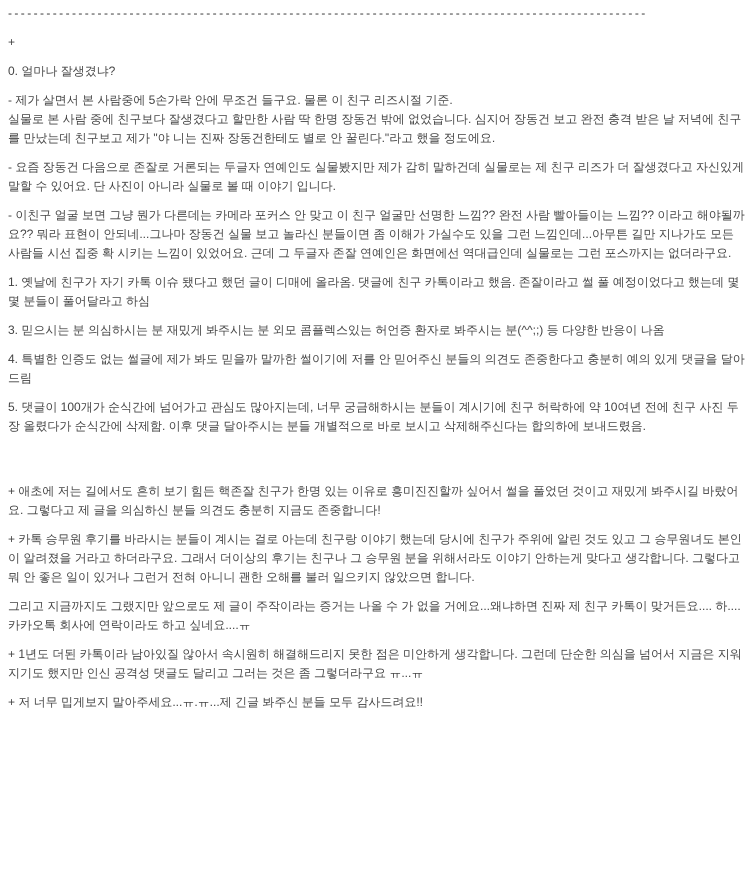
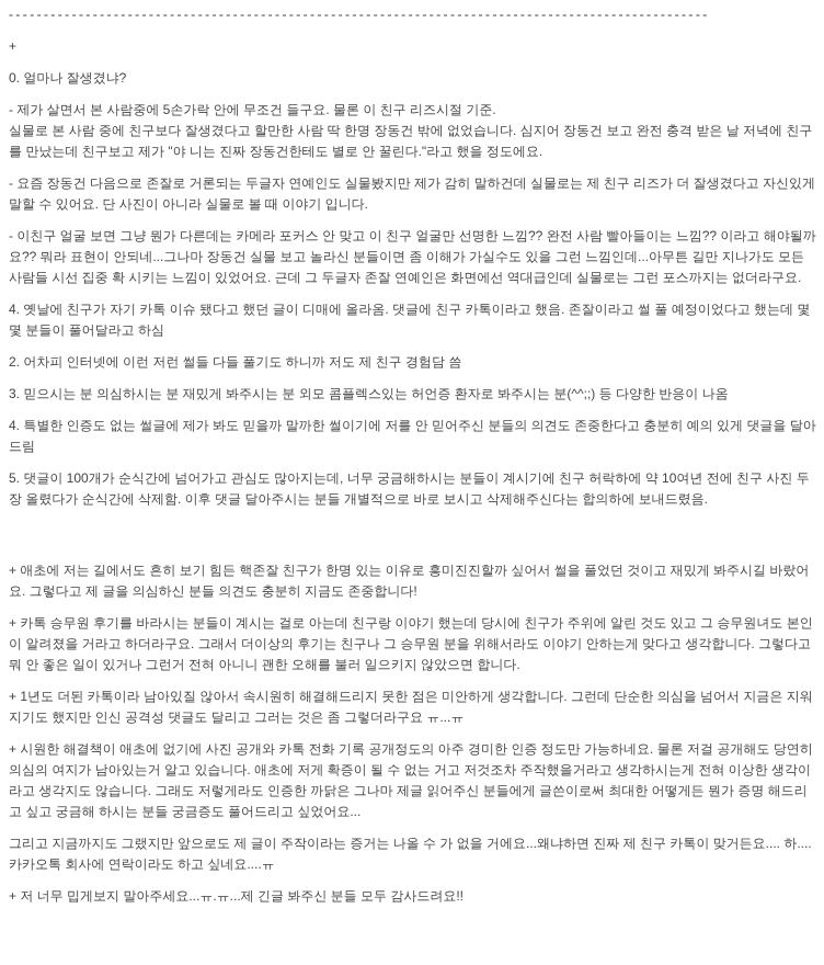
  ----------------------------------------------------------------------------------------------------
  +
  0. 얼마나 잘생겼냐?
  - 제가 살면서 본 사람중에 5손가락 안에 무조건 들구요. 물론 이 친구 리즈시절 기준.
  실물로 본 사람 중에 친구보다 잘생겼다고 할만한 사람 딱 한명 장동건 밖에 없었습니다. 심지어 장동건 보고 완전 충격 받은 날 저녁에 친구를 만났는데 친구보고 제가 "야 니는 진짜 장동건한테도 별로 안 꿀린다."라고 했을 정도에요.
  - 요즘 장동건 다음으로 존잘로 거론되는 두글자 연예인도 실물봤지만 제가 감히 말하건데 실물로는 제 친구 리즈가 더 잘생겼다고 자신있게 말할 수 있어요. 단 사진이 아니라 실물로 볼 때 이야기 입니다.
  - 이친구 얼굴 보면 그냥 뭔가 다른데는 카메라 포커스 안 맞고 이 친구 얼굴만 선명한 느낌?? 완전 사람 빨아들이는 느낌?? 이라고 해야될까요?? 뭐라 표현이 안되네...그나마 장동건 실물 보고 놀라신 분들이면 좀 이해가 가실수도 있을 그런 느낌인데...아무튼 길만 지나가도 모든 사람들 시선 집중 확 시키는 느낌이 있었어요. 근데 그 두글자 존잘 연예인은 화면에선 역대급인데 실물로는 그런 포스까지는 없더라구요.
- 1. 옛날에 친구가 자기 카톡 이슈 됐다고 했던 글이 디매에 올라옴. 댓글에 친구 카톡이라고 했음. 존잘이라고 썰 풀 예정이었다고 했는데 몇몇 분들이 풀어달라고 하심
+ 4. 옛날에 친구가 자기 카톡 이슈 됐다고 했던 글이 디매에 올라옴. 댓글에 친구 카톡이라고 했음. 존잘이라고 썰 풀 예정이었다고 했는데 몇몇 분들이 풀어달라고 하심
+ 2. 어차피 인터넷에 이런 저런 썰들 다들 풀기도 하니까 저도 제 친구 경험담 씀
  3. 믿으시는 분 의심하시는 분 재밌게 봐주시는 분 외모 콤플렉스있는 허언증 환자로 봐주시는 분(^^;;) 등 다양한 반응이 나옴
  4. 특별한 인증도 없는 썰글에 제가 봐도 믿을까 말까한 썰이기에 저를 안 믿어주신 분들의 의견도 존중한다고 충분히 예의 있게 댓글을 달아 드림
  5. 댓글이 100개가 순식간에 넘어가고 관심도 많아지는데, 너무 궁금해하시는 분들이 계시기에 친구 허락하에 약 10여년 전에 친구 사진 두장 올렸다가 순식간에 삭제함. 이후 댓글 달아주시는 분들 개별적으로 바로 보시고 삭제해주신다는 합의하에 보내드렸음.
  + 애초에 저는 길에서도 흔히 보기 힘든 핵존잘 친구가 한명 있는 이유로 흥미진진할까 싶어서 썰을 풀었던 것이고 재밌게 봐주시길 바랐어요. 그렇다고 제 글을 의심하신 분들 의견도 충분히 지금도 존중합니다!
  + 카톡 승무원 후기를 바라시는 분들이 계시는 걸로 아는데 친구랑 이야기 했는데 당시에 친구가 주위에 알린 것도 있고 그 승무원녀도 본인이 알려졌을 거라고 하더라구요. 그래서 더이상의 후기는 친구나 그 승무원 분을 위해서라도 이야기 안하는게 맞다고 생각합니다. 그렇다고 뭐 안 좋은 일이 있거나 그런거 전혀 아니니 괜한 오해를 불러 일으키지 않았으면 합니다.
- 그리고 지금까지도 그랬지만 앞으로도 제 글이 주작이라는 증거는 나올 수 가 없을 거에요...왜냐하면 진짜 제 친구 카톡이 맞거든요.... 하....카카오톡 회사에 연락이라도 하고 싶네요....ㅠ
+ + 1년도 더된 카톡이라 남아있질 않아서 속시원히 해결해드리지 못한 점은 미안하게 생각합니다. 그런데 단순한 의심을 넘어서 지금은 지워지기도 했지만 인신 공격성 댓글도 달리고 그러는 것은 좀 그렇더라구요 ㅠ...ㅠ
+ + 시원한 해결책이 애초에 없기에 사진 공개와 카톡 전화 기록 공개정도의 아주 경미한 인증 정도만 가능하네요. 물론 저걸 공개해도 당연히 의심의 여지가 남아있는거 알고 있습니다. 애초에 저게 확증이 될 수 없는 거고 저것조차 주작했을거라고 생각하시는게 전혀 이상한 생각이라고 생각지도 않습니다. 그래도 저렇게라도 인증한 까닭은 그나마 제글 읽어주신 분들에게 글쓴이로써 최대한 어떻게든 뭔가 증명 해드리고 싶고 궁금해 하시는 분들 궁금증도 풀어드리고 싶었어요...
- + 1년도 더된 카톡이라 남아있질 않아서 속시원히 해결해드리지 못한 점은 미안하게 생각합니다. 그런데 단순한 의심을 넘어서 지금은 지워지기도 했지만 인신 공격성 댓글도 달리고 그러는 것은 좀 그렇더라구요 ㅠ...ㅠ
+ 그리고 지금까지도 그랬지만 앞으로도 제 글이 주작이라는 증거는 나올 수 가 없을 거에요...왜냐하면 진짜 제 친구 카톡이 맞거든요.... 하....카카오톡 회사에 연락이라도 하고 싶네요....ㅠ
  + 저 너무 밉게보지 말아주세요...ㅠ.ㅠ...제 긴글 봐주신 분들 모두 감사드려요!!
